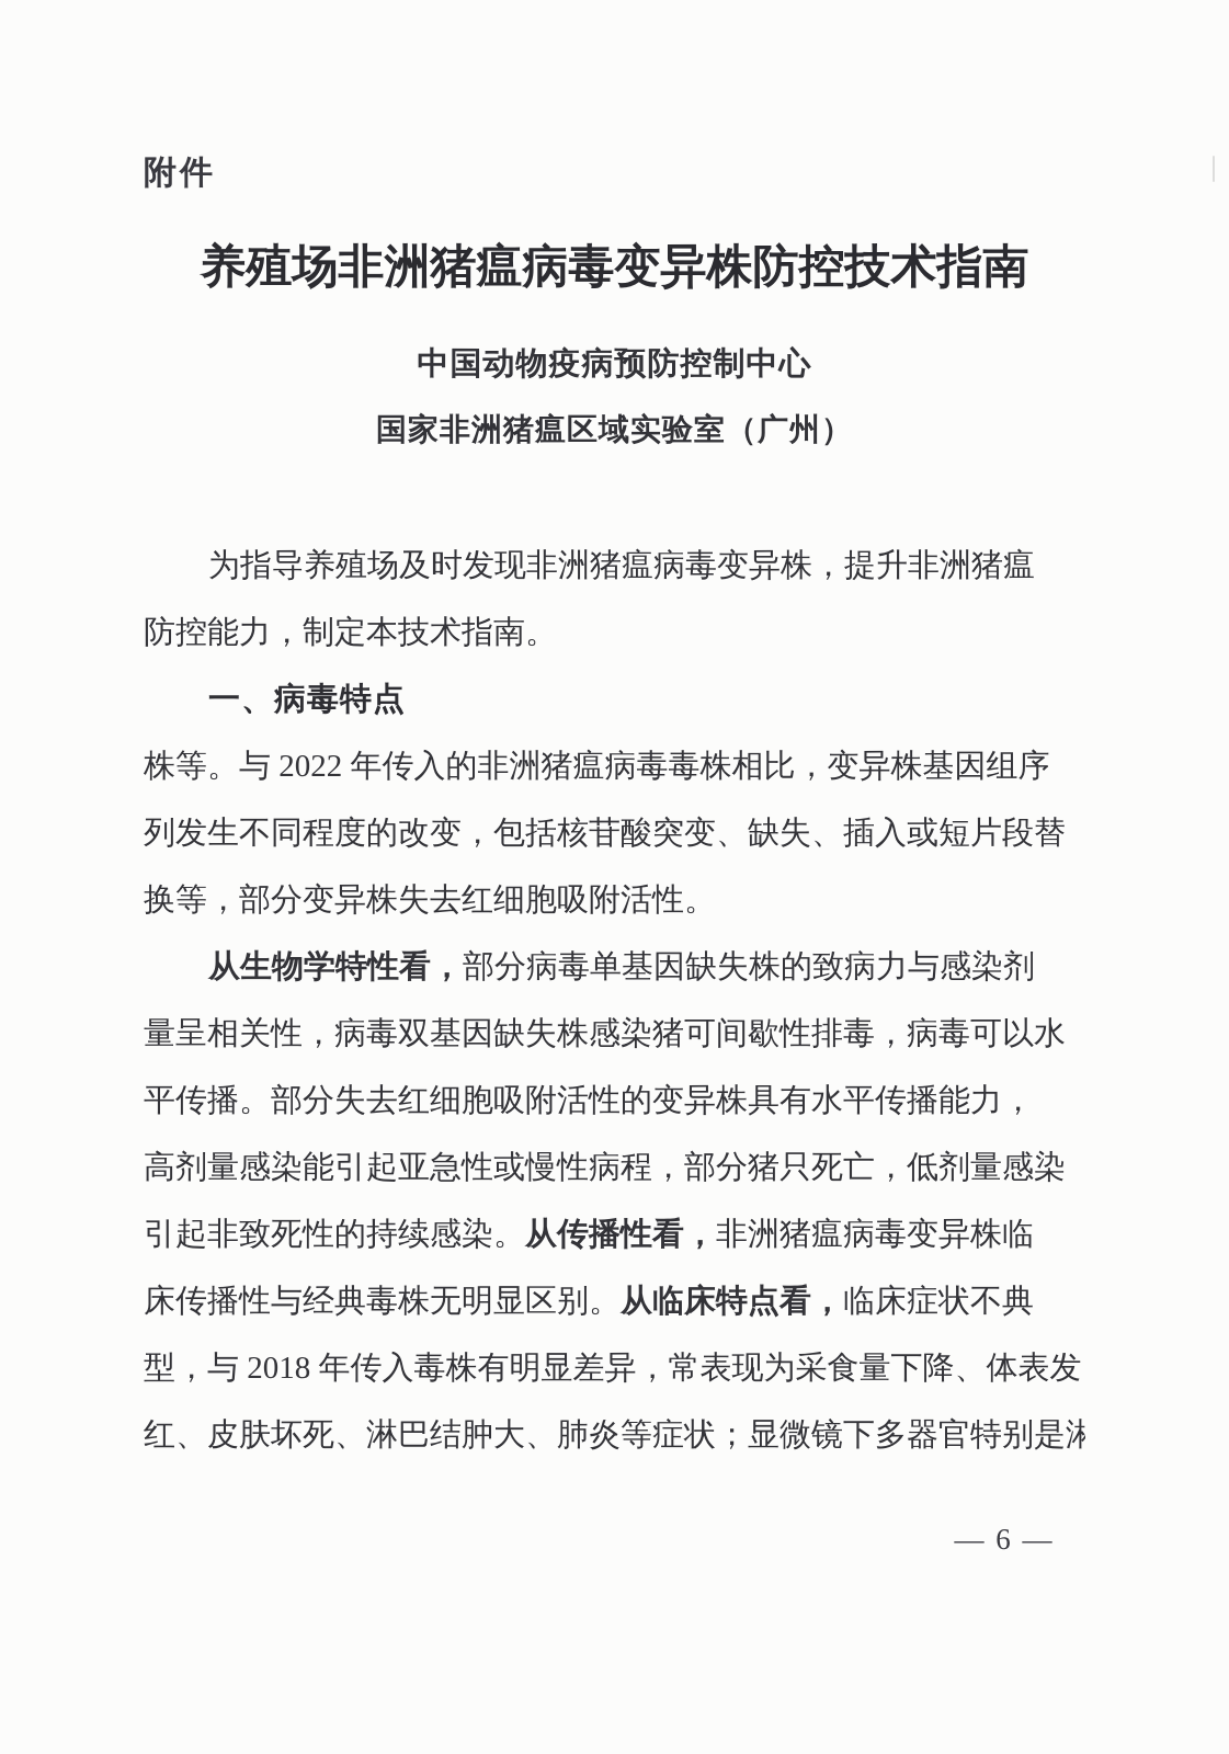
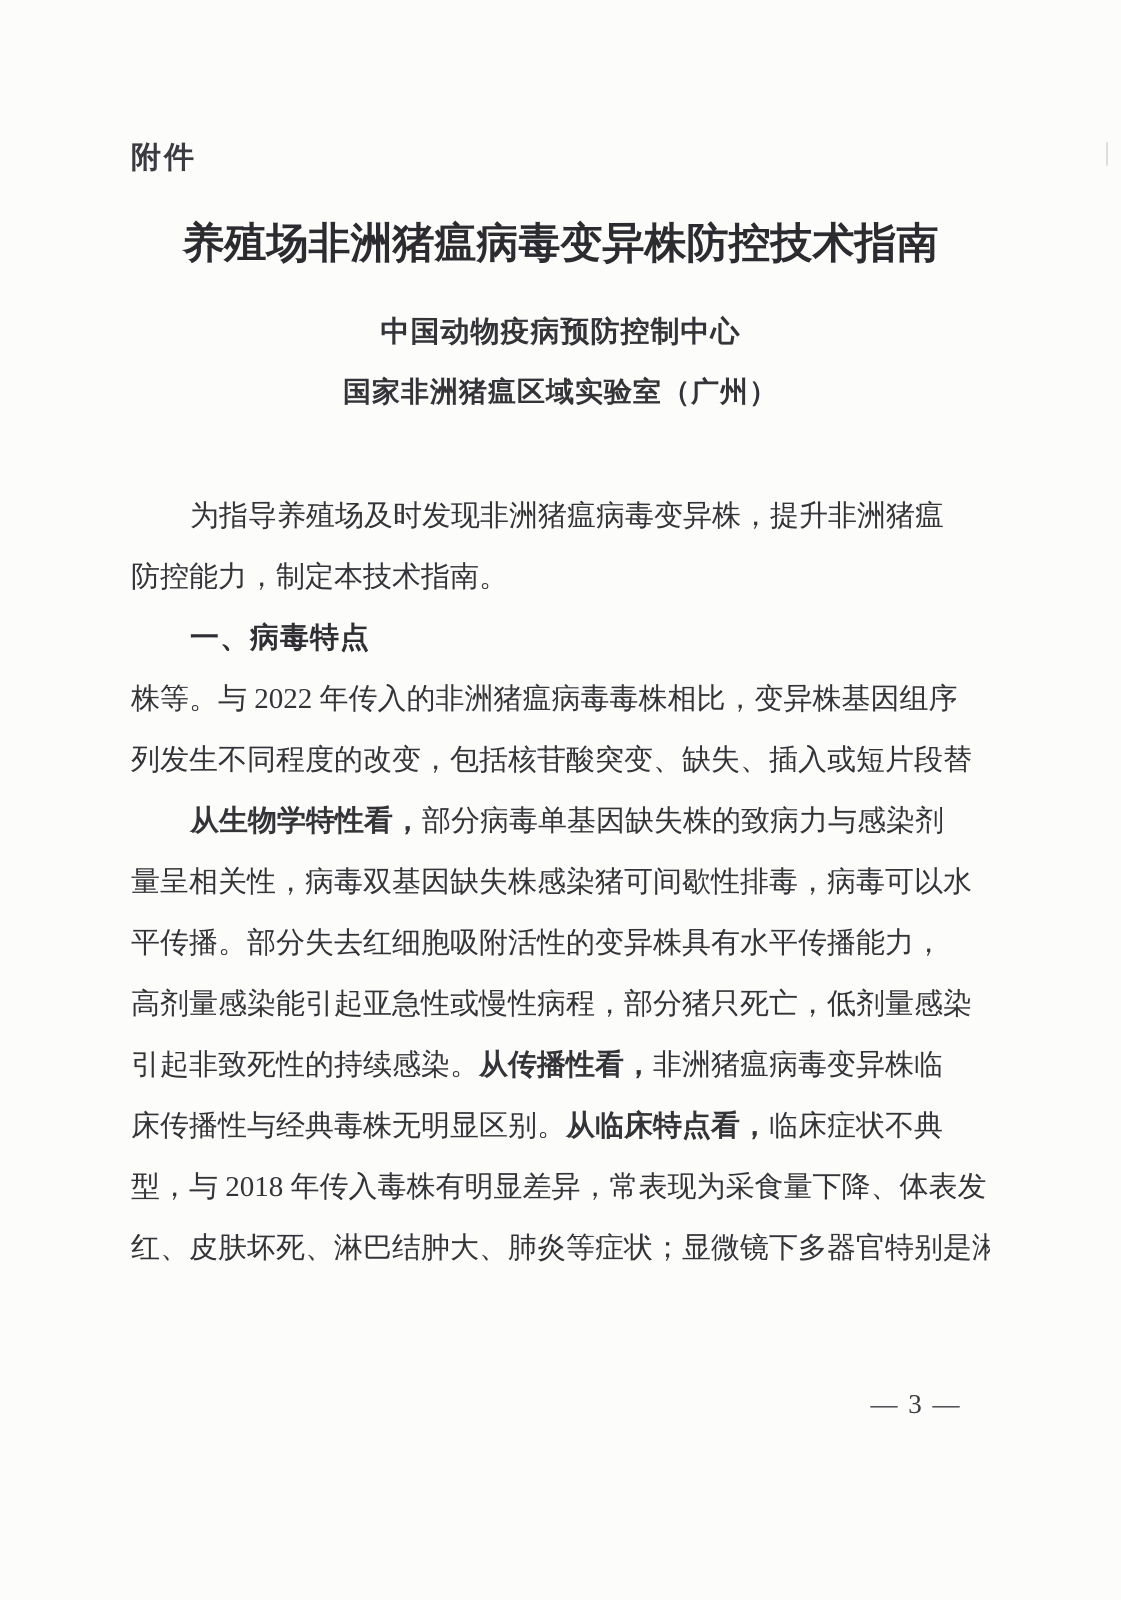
  附件
  养殖场非洲猪瘟病毒变异株防控技术指南
  中国动物疫病预防控制中心
  国家非洲猪瘟区域实验室（广州）
  为指导养殖场及时发现非洲猪瘟病毒变异株，提升非洲猪瘟
  防控能力，制定本技术指南。
  一、病毒特点
  株等。与 2022 年传入的非洲猪瘟病毒毒株相比，变异株基因组序
  列发生不同程度的改变，包括核苷酸突变、缺失、插入或短片段替
- 换等，部分变异株失去红细胞吸附活性。
  从生物学特性看，部分病毒单基因缺失株的致病力与感染剂
  量呈相关性，病毒双基因缺失株感染猪可间歇性排毒，病毒可以水
  平传播。部分失去红细胞吸附活性的变异株具有水平传播能力，
  高剂量感染能引起亚急性或慢性病程，部分猪只死亡，低剂量感染
  引起非致死性的持续感染。从传播性看，非洲猪瘟病毒变异株临
  床传播性与经典毒株无明显区别。从临床特点看，临床症状不典
  型，与 2018 年传入毒株有明显差异，常表现为采食量下降、体表发
  红、皮肤坏死、淋巴结肿大、肺炎等症状；显微镜下多器官特别是淋
- — 6 —
+ — 3 —
